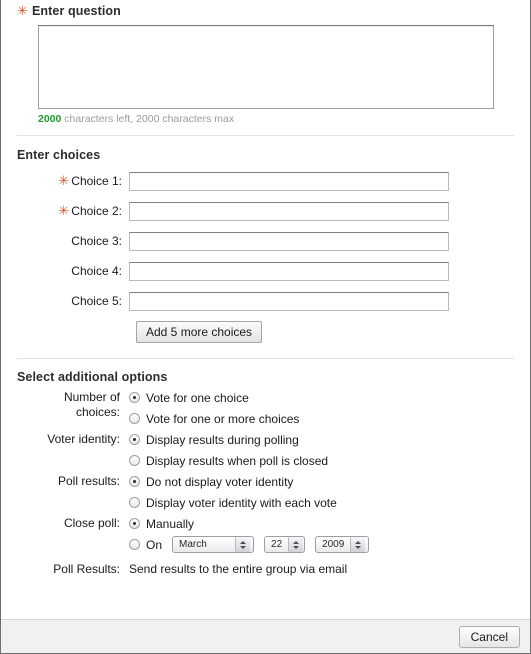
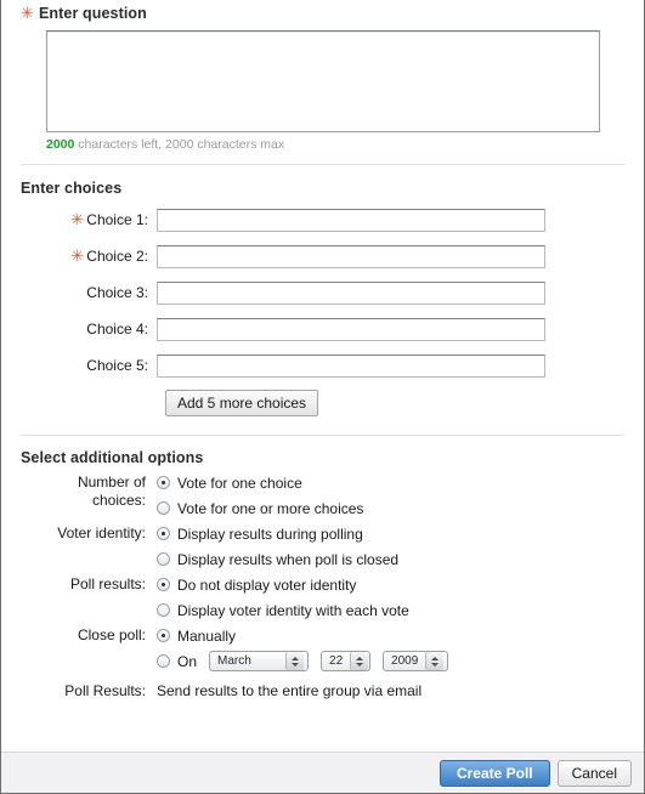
  ✳
  Enter question
  2000 characters left, 2000 characters max
  Enter choices
  ✳ Choice 1:
  ✳ Choice 2:
  Choice 3:
  Choice 4:
  Choice 5:
  Add 5 more choices
  Select additional options
  Number of choices:
  Vote for one choice
  Vote for one or more choices
  Voter identity:
  Display results during polling
  Display results when poll is closed
  Poll results:
  Do not display voter identity
  Display voter identity with each vote
  Close poll:
  Manually
  On
  March
  22
  2009
  Poll Results:
  Send results to the entire group via email
+ Create Poll
  Cancel
